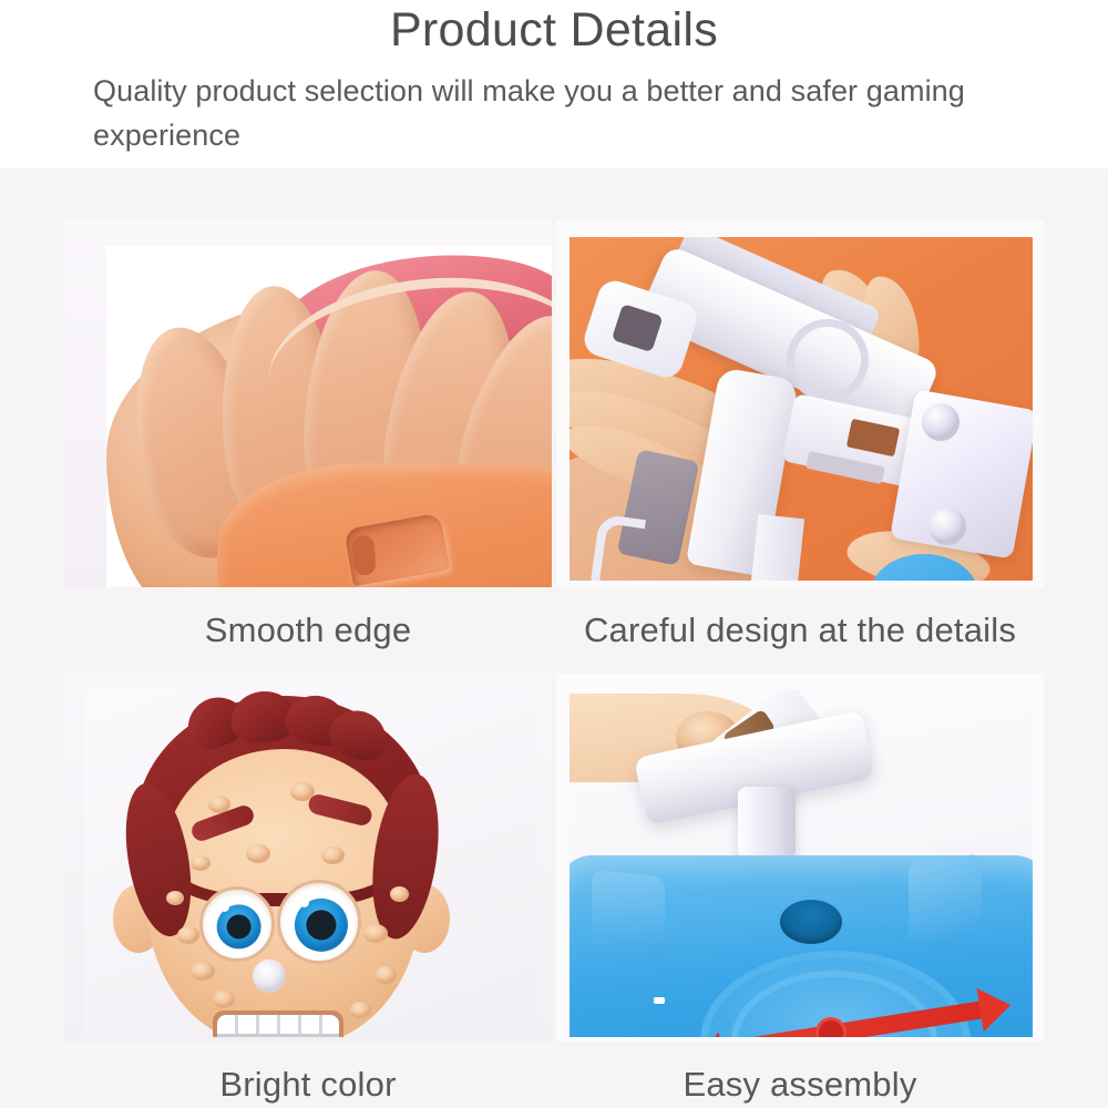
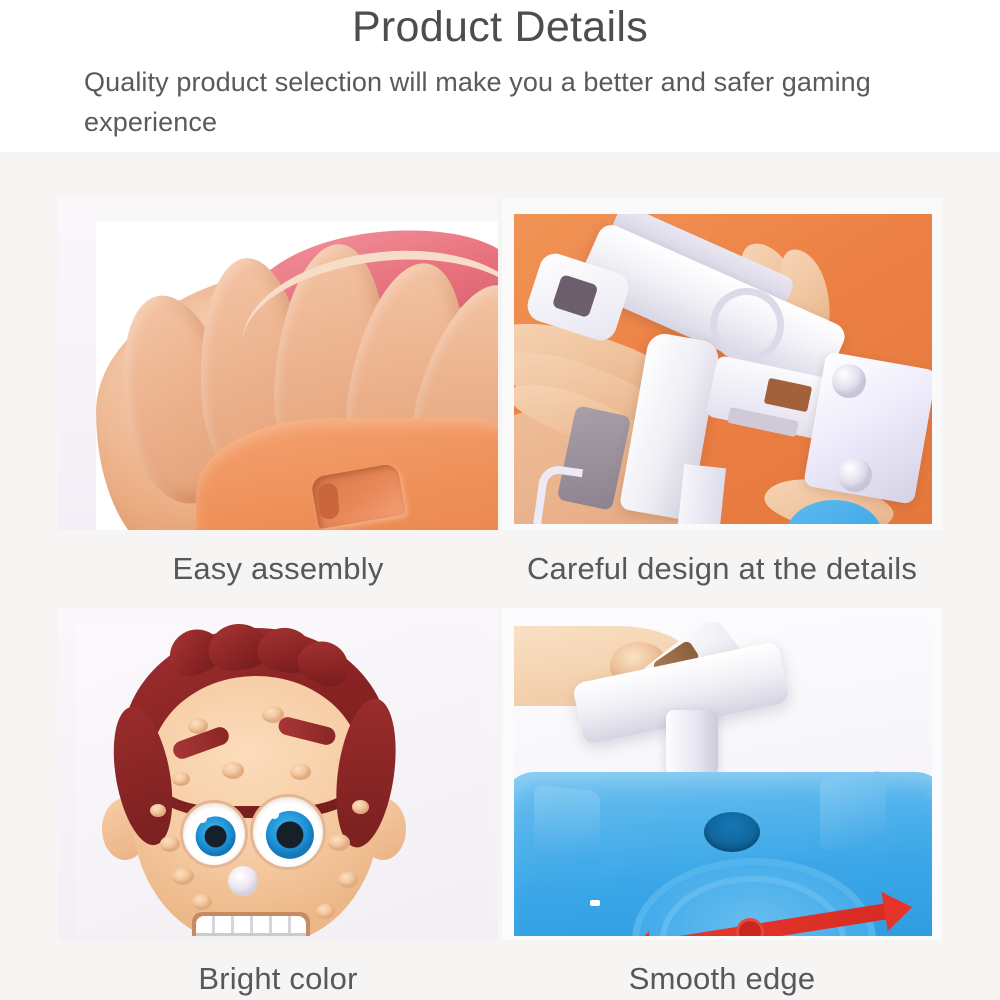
  Product Details
  Quality product selection will make you a better and safer gaming experience
- Smooth edge
+ Easy assembly
  Careful design at the details
  Bright color
- Easy assembly
+ Smooth edge
